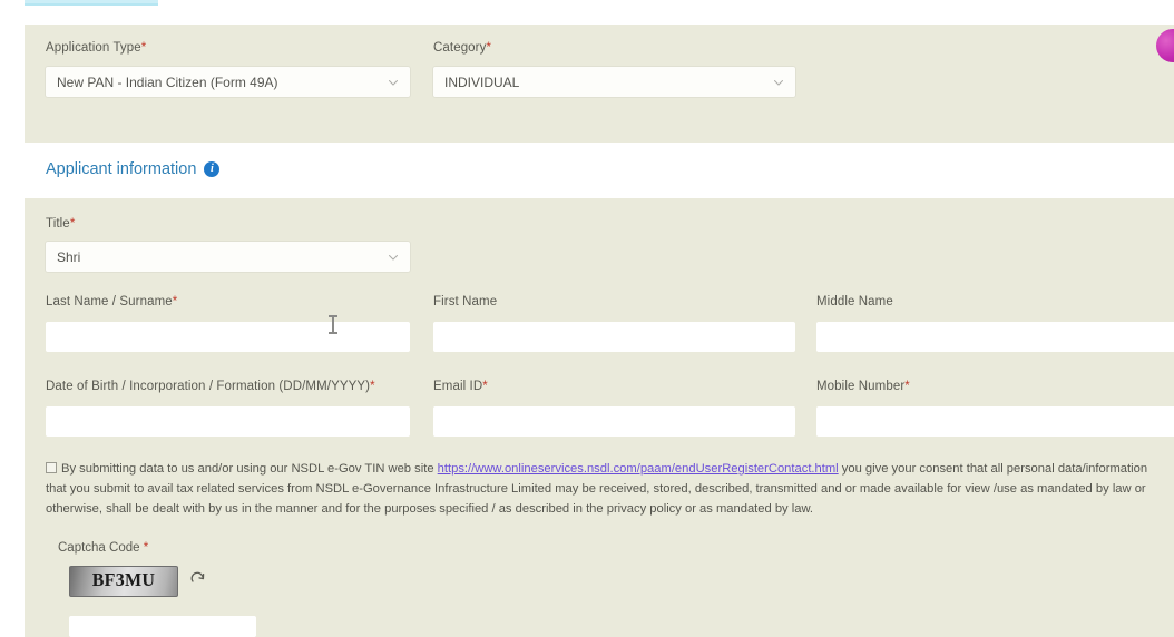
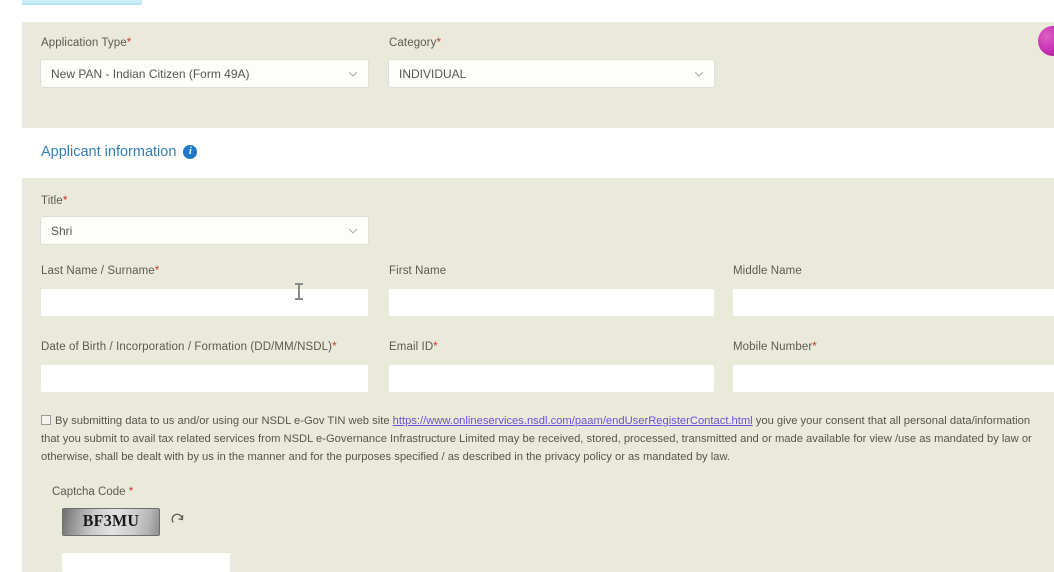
  Application Type*
  New PAN - Indian Citizen (Form 49A)
  Category*
  INDIVIDUAL
  Applicant information
  i
  Title*
  Shri
  Last Name / Surname*
  First Name
  Middle Name
- Date of Birth / Incorporation / Formation (DD/MM/YYYY)*
+ Date of Birth / Incorporation / Formation (DD/MM/NSDL)*
  Email ID*
  Mobile Number*
- By submitting data to us and/or using our NSDL e-Gov TIN web site https://www.onlineservices.nsdl.com/paam/endUserRegisterContact.html you give your consent that all personal data/information that you submit to avail tax related services from NSDL e-Governance Infrastructure Limited may be received, stored, described, transmitted and or made available for view /use as mandated by law or otherwise, shall be dealt with by us in the manner and for the purposes specified / as described in the privacy policy or as mandated by law.
+ By submitting data to us and/or using our NSDL e-Gov TIN web site https://www.onlineservices.nsdl.com/paam/endUserRegisterContact.html you give your consent that all personal data/information that you submit to avail tax related services from NSDL e-Governance Infrastructure Limited may be received, stored, processed, transmitted and or made available for view /use as mandated by law or otherwise, shall be dealt with by us in the manner and for the purposes specified / as described in the privacy policy or as mandated by law.
  Captcha Code *
  BF3MU
